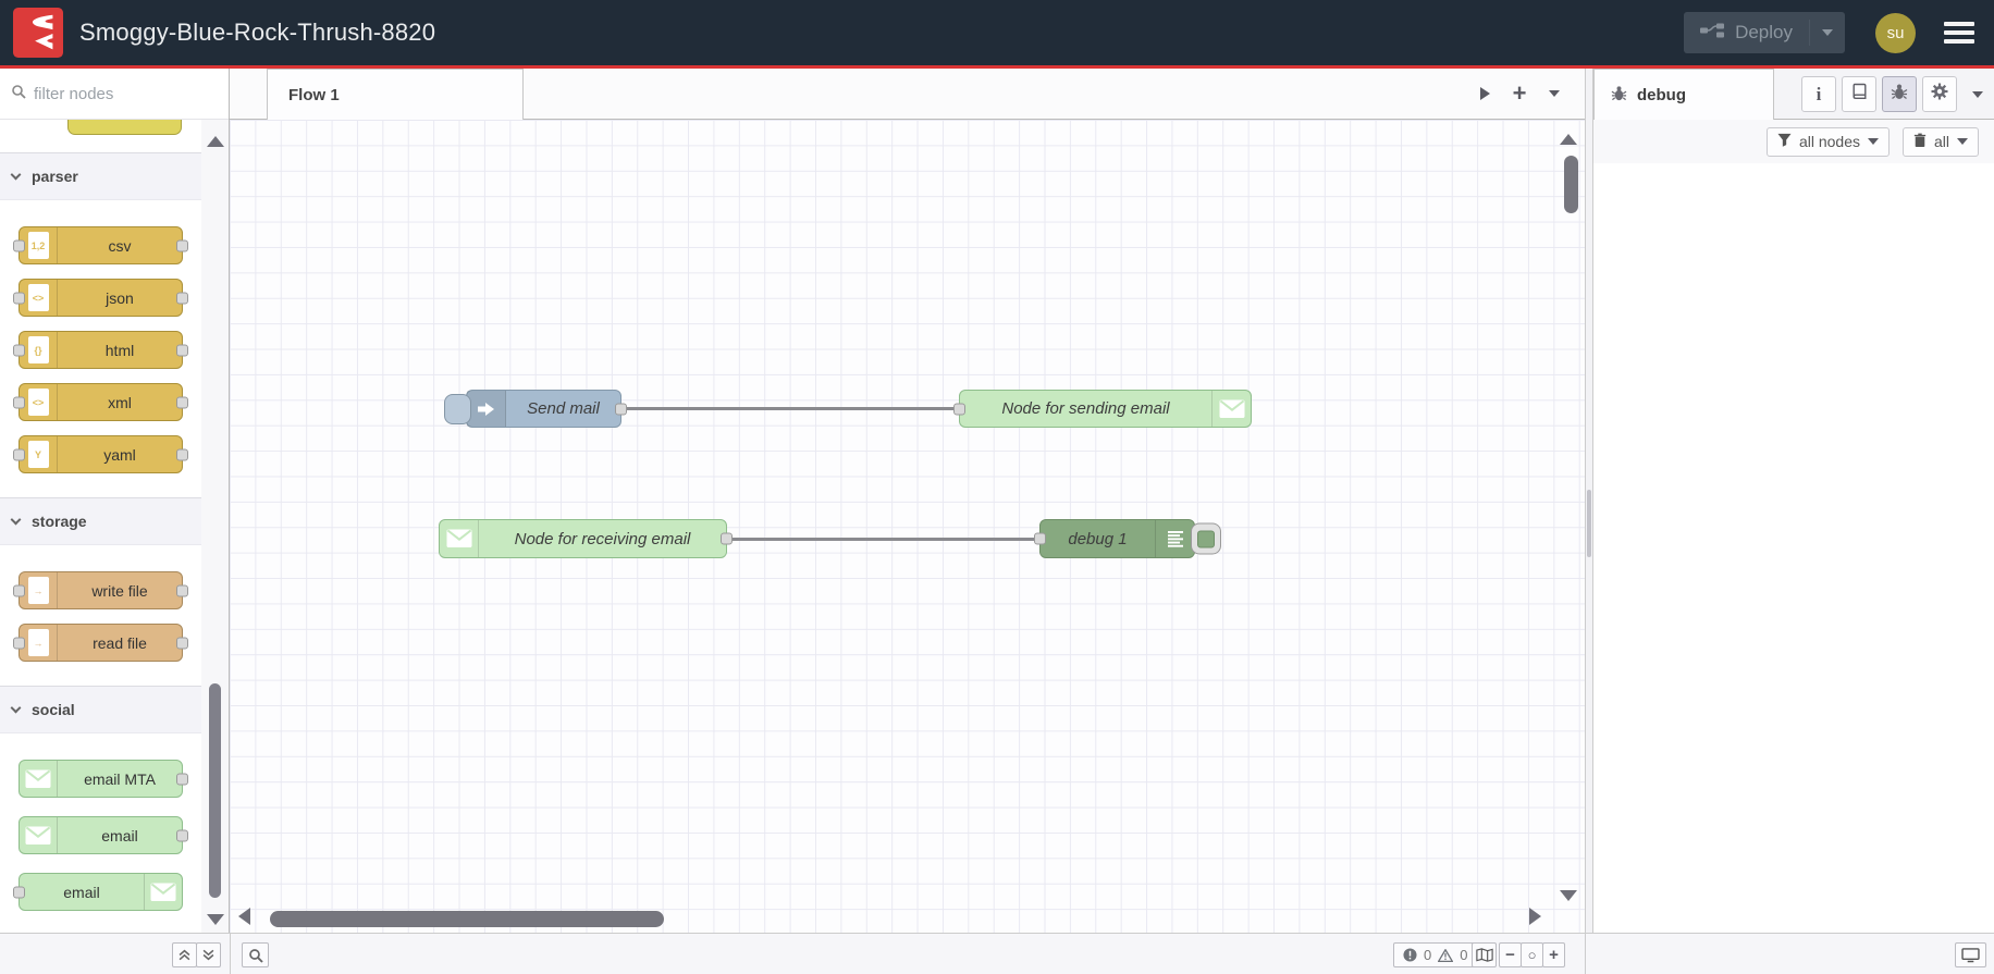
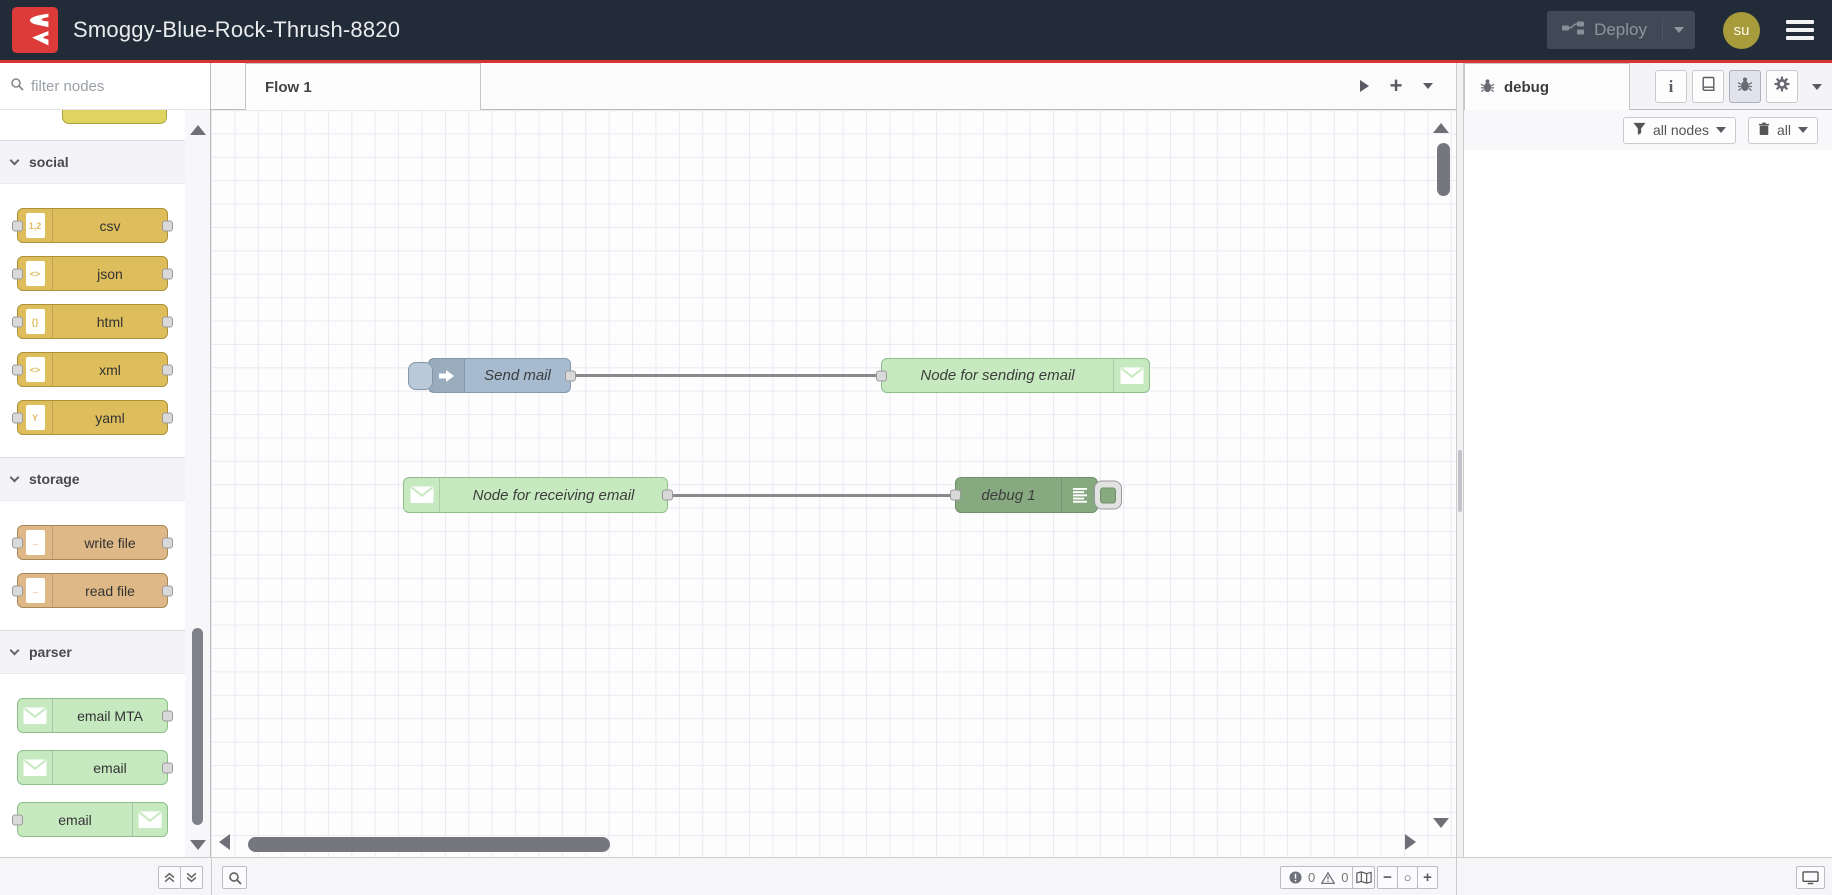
  Smoggy-Blue-Rock-Thrush-8820
  Deploy
  su
  filter nodes
- parser
+ social
  1,2
  csv
  <>
  json
  {}
  html
  <>
  xml
  Y
  yaml
  storage
  →
  write file
  →
  read file
- social
+ parser
  email MTA
  email
  email
  Flow 1
  +
  Send mail
  Node for sending email
  Node for receiving email
  debug 1
  debug
  i
  all nodes
  all
  0
  0
  −
  ○
  +
